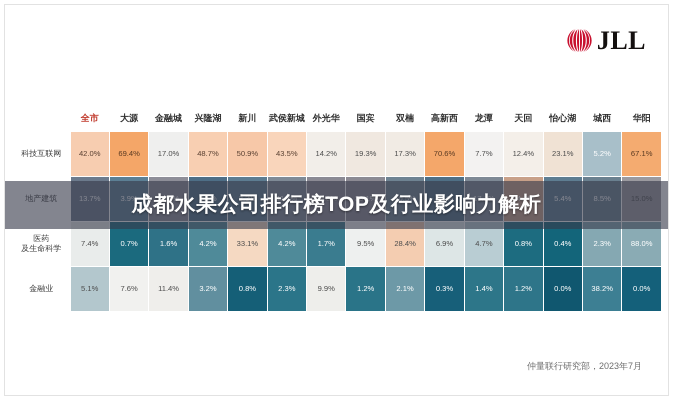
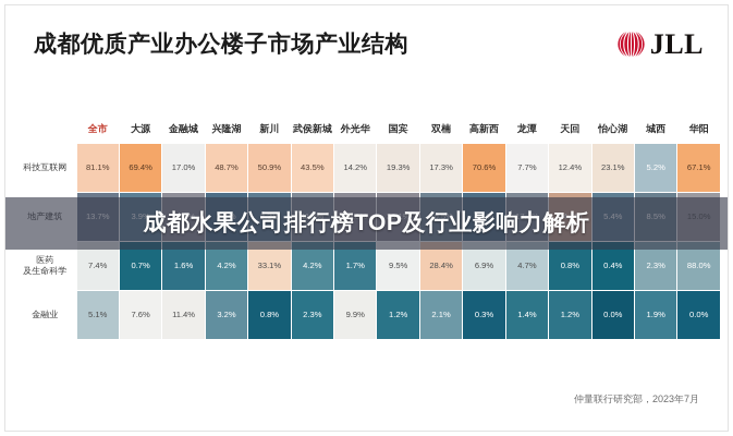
+ 成都优质产业办公楼子市场产业结构
  JLL
  	全市	大源	金融城	兴隆湖	新川	武侯新城	外光华	国宾	双楠	高新西	龙潭	天回	怡心湖	城西	华阳
- 科技互联网	42.0%	69.4%	17.0%	48.7%	50.9%	43.5%	14.2%	19.3%	17.3%	70.6%	7.7%	12.4%	23.1%	5.2%	67.1%
+ 科技互联网	81.1%	69.4%	17.0%	48.7%	50.9%	43.5%	14.2%	19.3%	17.3%	70.6%	7.7%	12.4%	23.1%	5.2%	67.1%
  地产建筑	13.7%	3.9%	26.9%	2.1%	3.3%	11.7%	29.8%	30.1%	10.5%	2.1%	17.1%	54.7%	5.4%	8.5%
  医药及生命科学	7.4%	0.7%	1.6%	4.2%	33.1%	4.2%	1.7%	9.5%	28.4%	6.9%	4.7%	0.8%	0.4%	2.3%	88.0%
- 金融业	5.1%	7.6%	11.4%	3.2%	0.8%	2.3%	9.9%	1.2%	2.1%	0.3%	1.4%	1.2%	0.0%	38.2%	0.0%
+ 金融业	5.1%	7.6%	11.4%	3.2%	0.8%	2.3%	9.9%	1.2%	2.1%	0.3%	1.4%	1.2%	0.0%	1.9%	0.0%
  成都水果公司排行榜TOP及行业影响力解析
  仲量联行研究部，2023年7月
